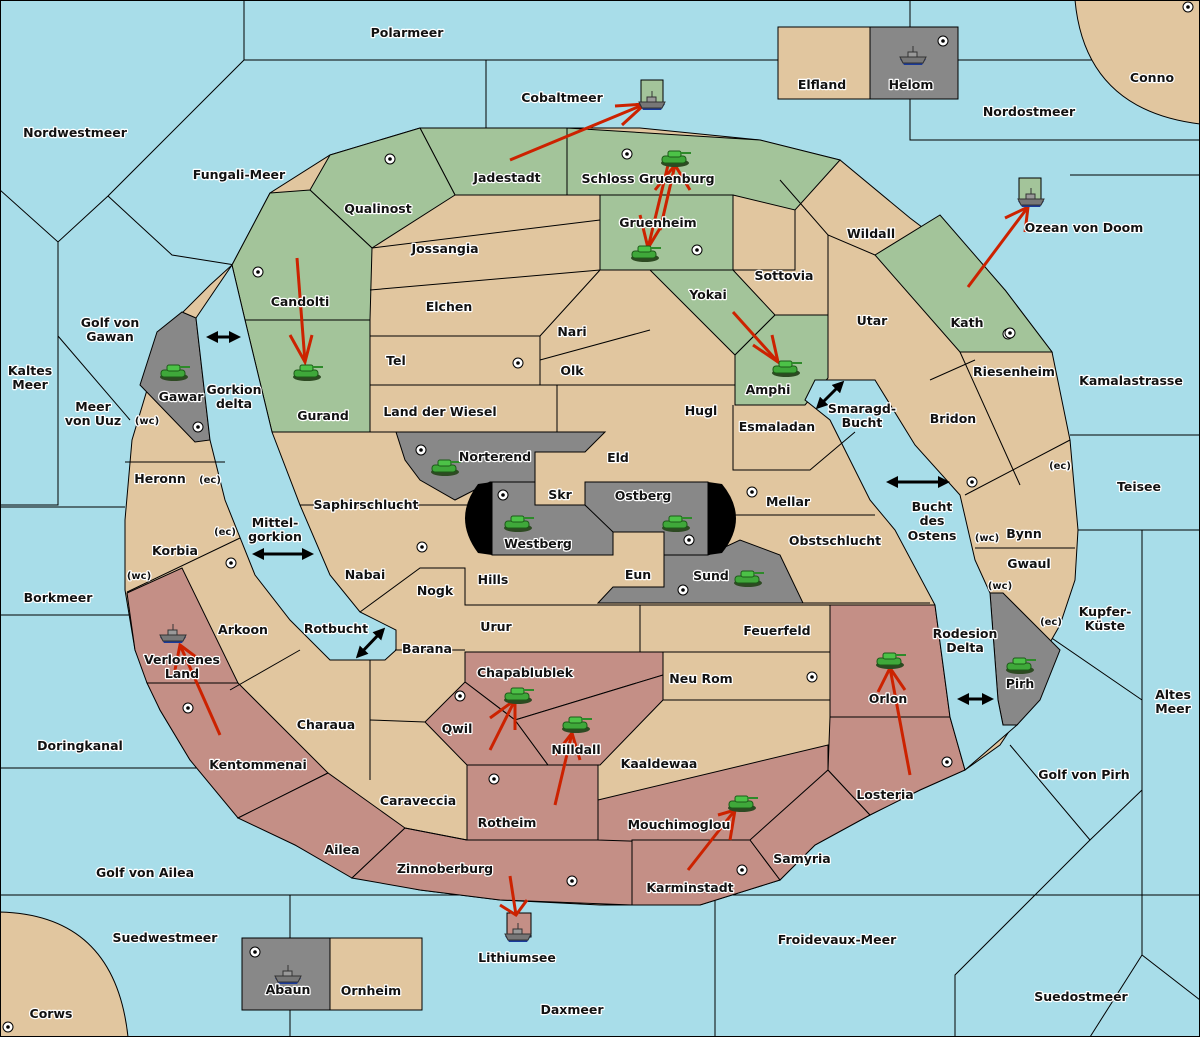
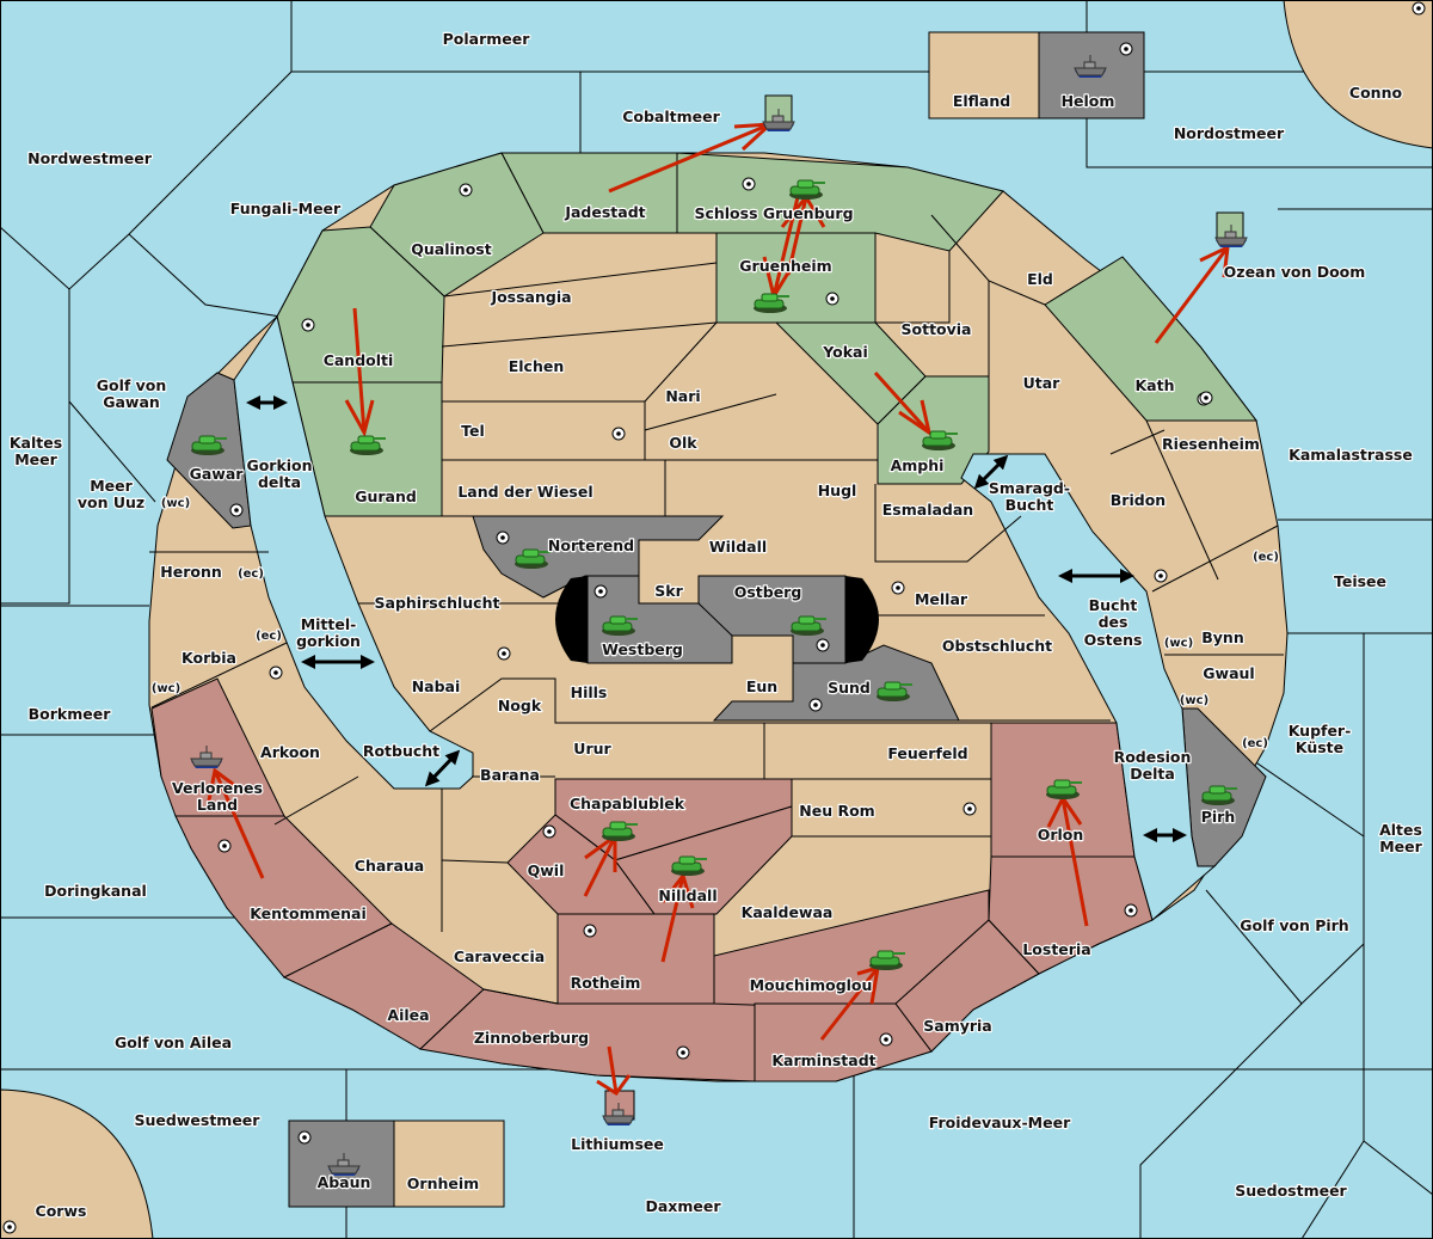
  Polarmeer
  Cobaltmeer
  Nordwestmeer
  Fungali-Meer
  Nordostmeer
  Ozean von Doom
  Golf von
  Gawan
  Kaltes
  Meer
  Meer
  von Uuz
  Gorkion
  delta
  Mittel-
  gorkion
  Rotbucht
  Borkmeer
  Doringkanal
  Golf von Ailea
  Suedwestmeer
  Lithiumsee
  Daxmeer
  Froidevaux-Meer
  Suedostmeer
  Golf von Pirh
  Altes
  Meer
  Kupfer-
  Küste
  Teisee
  Kamalastrasse
  Smaragd-
  Bucht
  Bucht
  des
  Ostens
  Rodesion
  Delta
  Jadestadt
  Schloss Gruenburg
  Qualinost
  Gruenheim
  Candolti
  Gurand
  Yokai
  Amphi
  Kath
  Verlorenes
  Land
  Kentommenai
  Ailea
  Zinnoberburg
  Chapablublek
  Qwil
  Nilldall
  Rotheim
  Mouchimoglou
  Karminstadt
  Samyria
  Orlon
  Losteria
  Helom
  Gawar
  Norterend
  Westberg
  Ostberg
  Sund
  Pirh
  Abaun
  Elfland
  Conno
- Wildall
+ Eld
  Jossangia
  Sottovia
  Elchen
  Nari
  Tel
  Olk
  Land der Wiesel
  Hugl
  Utar
  Riesenheim
  Bridon
  Esmaladan
- Eld
+ Wildall
  Skr
  Mellar
  Saphirschlucht
  Obstschlucht
  Eun
  Heronn
  Korbia
  Nabai
  Hills
  Nogk
  Arkoon
  Urur
  Feuerfeld
  Barana
  Neu Rom
  Charaua
  Caraveccia
  Kaaldewaa
  Bynn
  Gwaul
  Corws
  Ornheim
  (wc)
  (ec)
  (ec)
  (wc)
  (ec)
  (wc)
  (wc)
  (ec)
